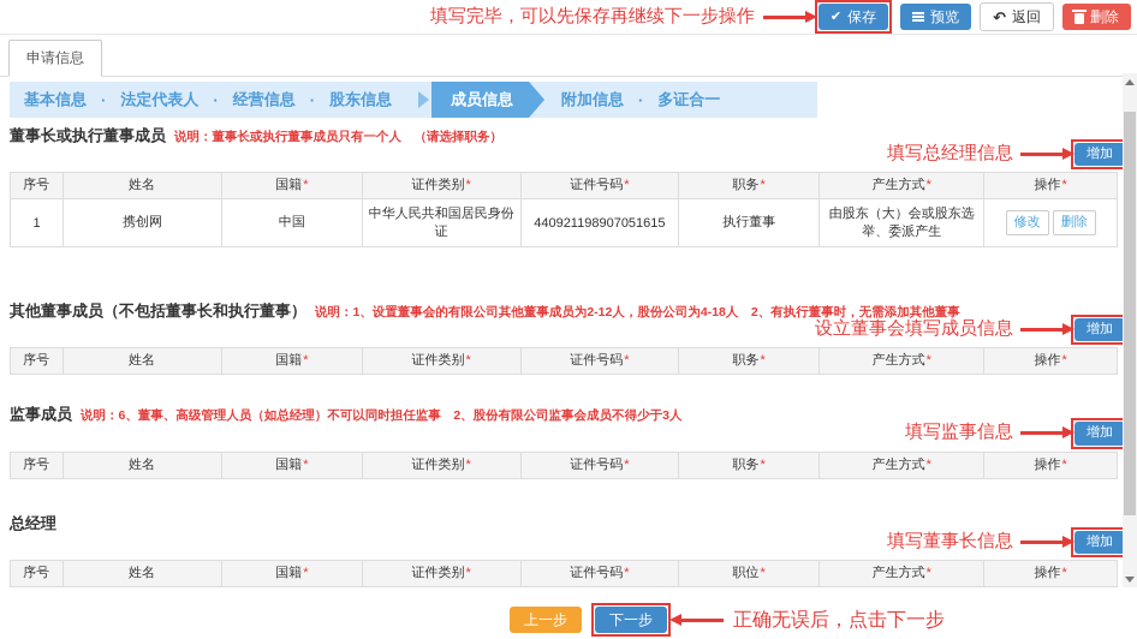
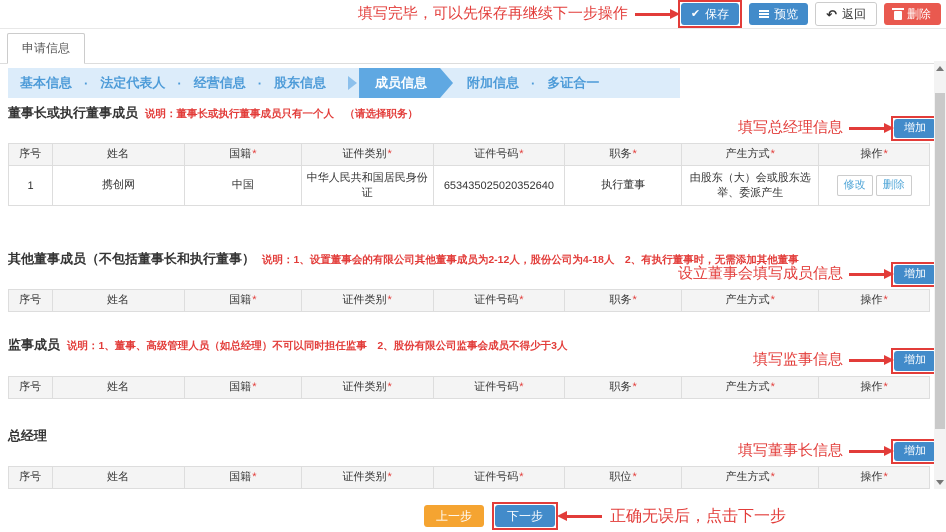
  填写完毕，可以先保存再继续下一步操作
  ✔
  保存
  预览
  ↶
  返回
  删除
  申请信息
  基本信息
  ·
  法定代表人
  ·
  经营信息
  ·
  股东信息
  成员信息
  附加信息
  ·
  多证合一
  董事长或执行董事成员
  说明：董事长或执行董事成员只有一个人 （请选择职务）
  填写总经理信息
  增加
  序号	姓名	国籍*	证件类别*	证件号码*	职务*	产生方式*	操作*
- 1	携创网	中国	中华人民共和国居民身份证	440921198907051615	执行董事	由股东（大）会或股东选举、委派产生	修改 删除
+ 1	携创网	中国	中华人民共和国居民身份证	653435025020352640	执行董事	由股东（大）会或股东选举、委派产生	修改 删除
  其他董事成员（不包括董事长和执行董事）
  说明：1、设置董事会的有限公司其他董事成员为2-12人，股份公司为4-18人 2、有执行董事时，无需添加其他董事
  设立董事会填写成员信息
  增加
  序号	姓名	国籍*	证件类别*	证件号码*	职务*	产生方式*	操作*
  监事成员
- 说明：6、董事、高级管理人员（如总经理）不可以同时担任监事 2、股份有限公司监事会成员不得少于3人
+ 说明：1、董事、高级管理人员（如总经理）不可以同时担任监事 2、股份有限公司监事会成员不得少于3人
  填写监事信息
  增加
  序号	姓名	国籍*	证件类别*	证件号码*	职务*	产生方式*	操作*
  总经理
  填写董事长信息
  增加
  序号	姓名	国籍*	证件类别*	证件号码*	职位*	产生方式*	操作*
  上一步
  下一步
  正确无误后，点击下一步
